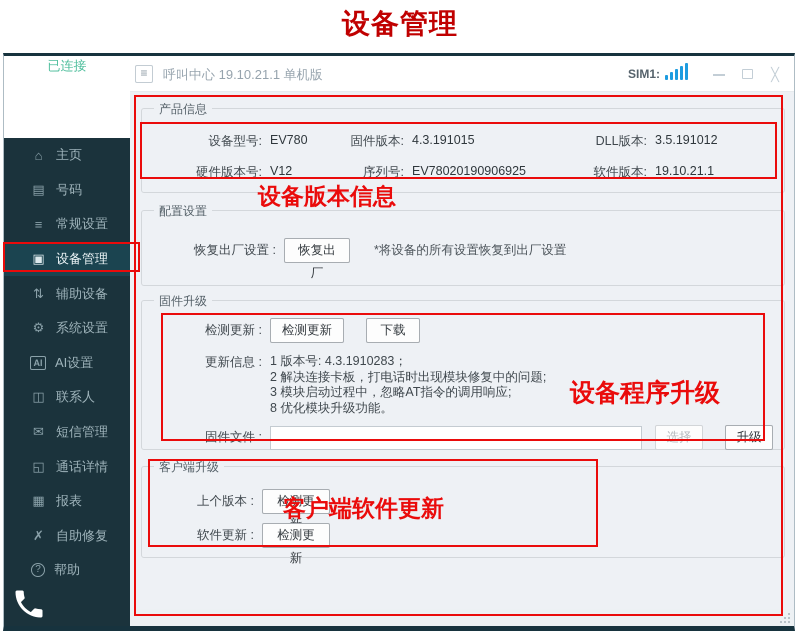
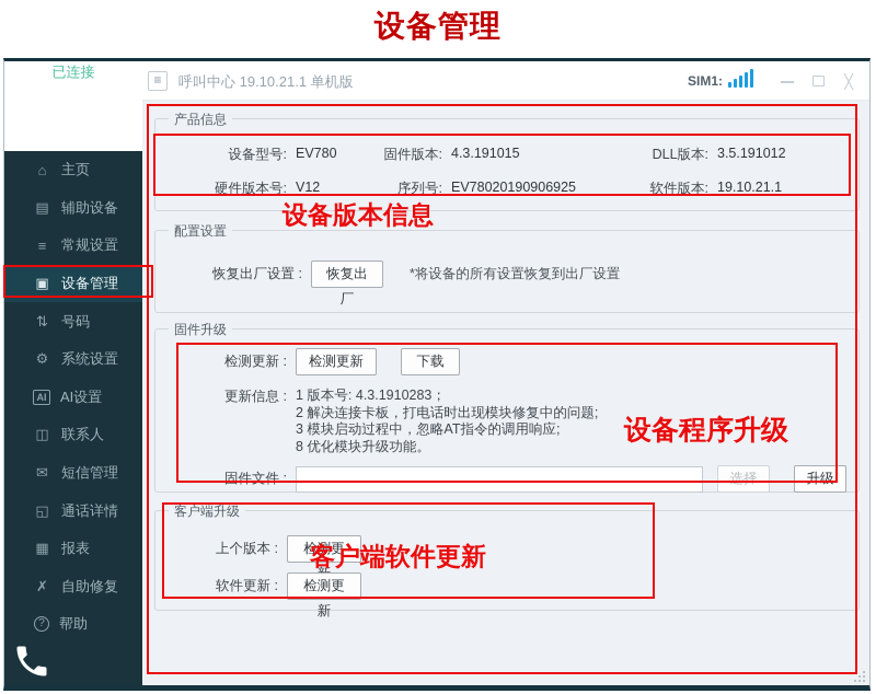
  设备管理
  ≡
  呼叫中心 19.10.21.1 单机版
  SIM1:
  ╳
  已连接
  ⌂
  主页
  ▤
- 号码
+ 辅助设备
  ≡
  常规设置
  ▣
  设备管理
  ⇅
- 辅助设备
+ 号码
  ⚙
  系统设置
  AI
  AI设置
  ◫
  联系人
  ✉
  短信管理
  ◱
  通话详情
  ▦
  报表
  ✗
  自助修复
  ?
  帮助
  产品信息
  设备型号:
  EV780
  固件版本:
  4.3.191015
  DLL版本:
  3.5.191012
  硬件版本号:
  V12
  序列号:
  EV78020190906925
  软件版本:
  19.10.21.1
  配置设置
  恢复出厂设置 :
  恢复出厂
  *将设备的所有设置恢复到出厂设置
  固件升级
  检测更新 :
  检测更新
  下载
  更新信息 :
  1 版本号: 4.3.1910283；
  2 解决连接卡板，打电话时出现模块修复中的问题;
  3 模块启动过程中，忽略AT指令的调用响应;
  8 优化模块升级功能。
  固件文件 :
  选择
  升级
  客户端升级
  上个版本 :
  检测更
  软件更新 :
  检测更新
  设备版本信息
  设备程序升级
  客户端软件更新
